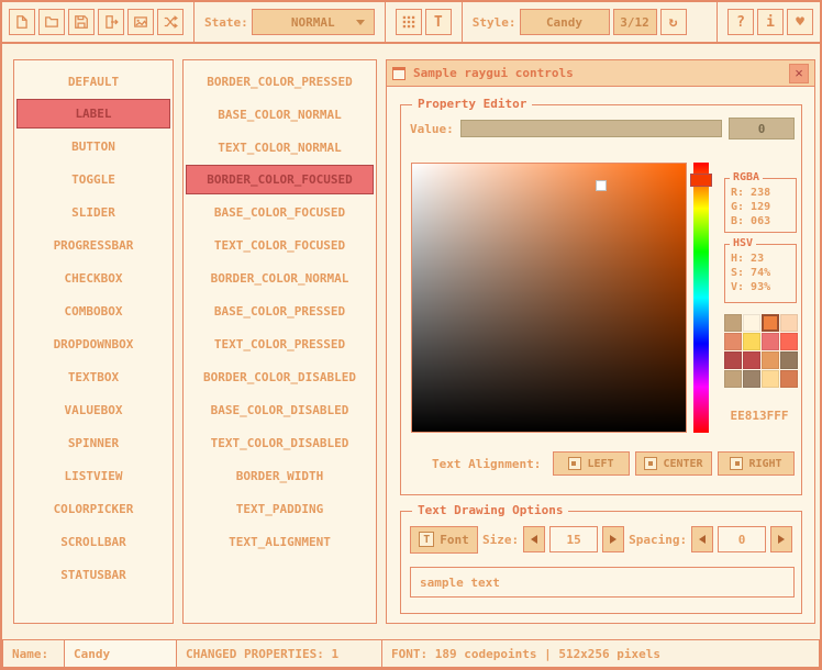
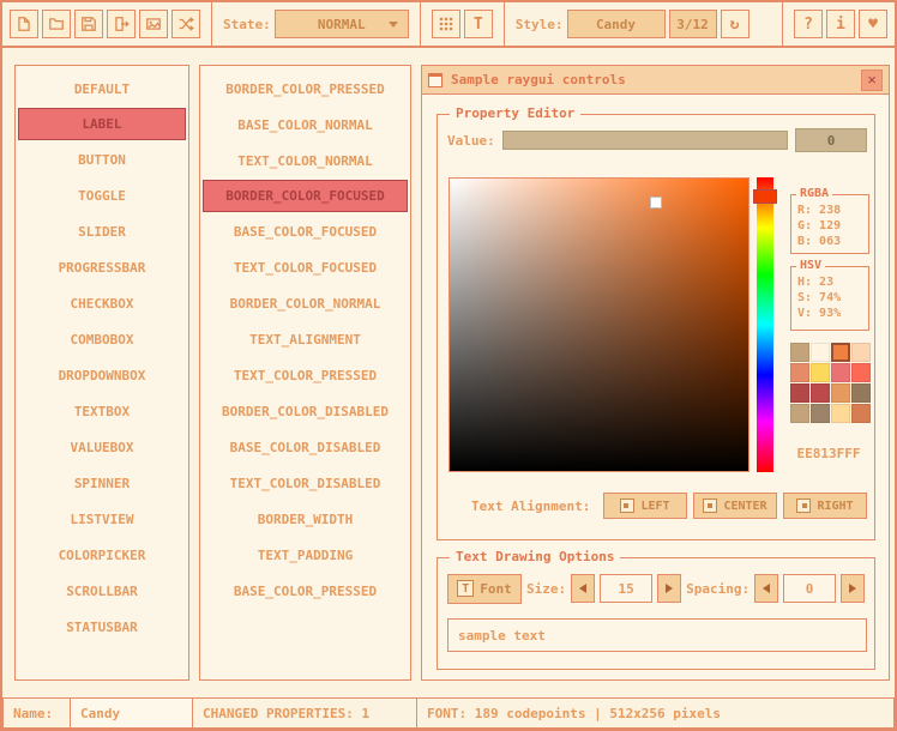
  State:
  NORMAL
  T
  Style:
  Candy
  3/12
  ↻
  ?
  i
  ♥
  DEFAULT
  LABEL
  BUTTON
  TOGGLE
  SLIDER
  PROGRESSBAR
  CHECKBOX
  COMBOBOX
  DROPDOWNBOX
  TEXTBOX
  VALUEBOX
  SPINNER
  LISTVIEW
  COLORPICKER
  SCROLLBAR
  STATUSBAR
  BORDER_COLOR_PRESSED
  BASE_COLOR_NORMAL
  TEXT_COLOR_NORMAL
  BORDER_COLOR_FOCUSED
  BASE_COLOR_FOCUSED
  TEXT_COLOR_FOCUSED
  BORDER_COLOR_NORMAL
- BASE_COLOR_PRESSED
+ TEXT_ALIGNMENT
  TEXT_COLOR_PRESSED
  BORDER_COLOR_DISABLED
  BASE_COLOR_DISABLED
  TEXT_COLOR_DISABLED
  BORDER_WIDTH
  TEXT_PADDING
- TEXT_ALIGNMENT
+ BASE_COLOR_PRESSED
  Sample raygui controls
  ×
  Property Editor
  Value:
  0
  RGBA
  R: 238
  G: 129
  B: 063
  HSV
  H: 23
  S: 74%
  V: 93%
  EE813FFF
  Text Alignment:
  LEFT
  CENTER
  RIGHT
  Text Drawing Options
  T
  Font
  Size:
  15
  Spacing:
  0
  sample text
  Name:
  Candy
  CHANGED PROPERTIES: 1
  FONT: 189 codepoints | 512x256 pixels
